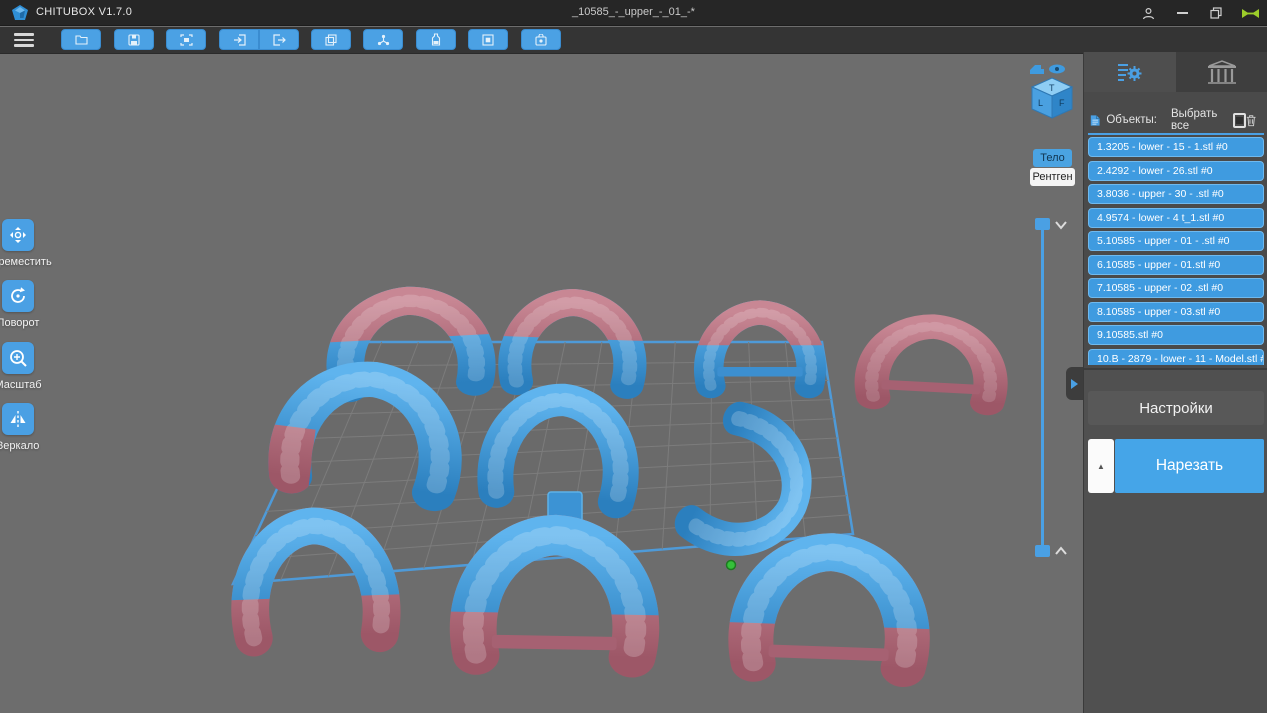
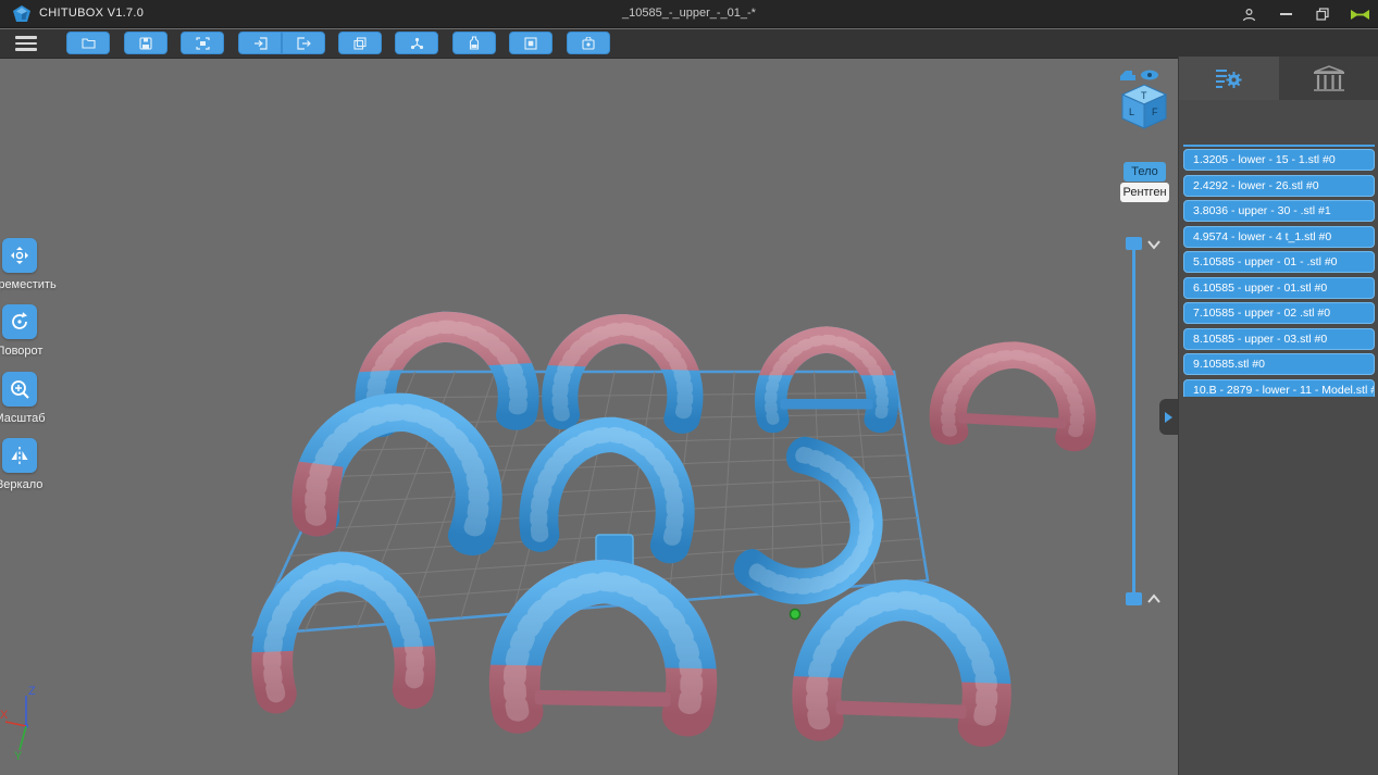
  CHITUBOX V1.7.0
  _10585_-_upper_-_01_-*
+ Z
+ X
+ Y
  T
  L
  F
  Тело
  Рентген
  реместить
  Поворот
  асштаб
  еркало
- Объекты:
- Выбрать все
  1.3205 - lower - 15 - 1.stl #0
  2.4292 - lower - 26.stl #0
- 3.8036 - upper - 30 - .stl #0
+ 3.8036 - upper - 30 - .stl #1
  4.9574 - lower - 4 t_1.stl #0
  5.10585 - upper - 01 - .stl #0
  6.10585 - upper - 01.stl #0
  7.10585 - upper - 02 .stl #0
  8.10585 - upper - 03.stl #0
  9.10585.stl #0
  10.B - 2879 - lower - 11 - Model.stl #
- Настройки
- ▲
- Нарезать
